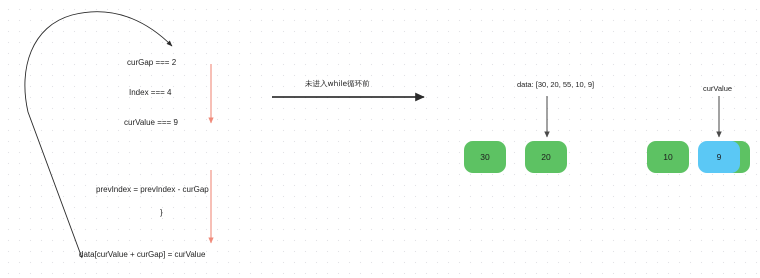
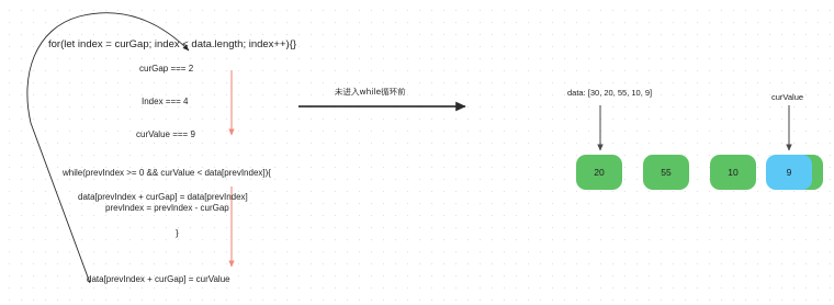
+ for(let index = curGap; index < data.length; index++){}
  curGap === 2
  Index === 4
  curValue === 9
+ while(prevIndex >= 0 && curValue < data[prevIndex]){
+ data[prevIndex + curGap] = data[prevIndex]
  prevIndex = prevIndex - curGap
  }
- data[curValue + curGap] = curValue
+ data[prevIndex + curGap] = curValue
  未进入while循环前
  data: [30, 20, 55, 10, 9]
  curValue
- 30
  20
+ 55
  10
  9
